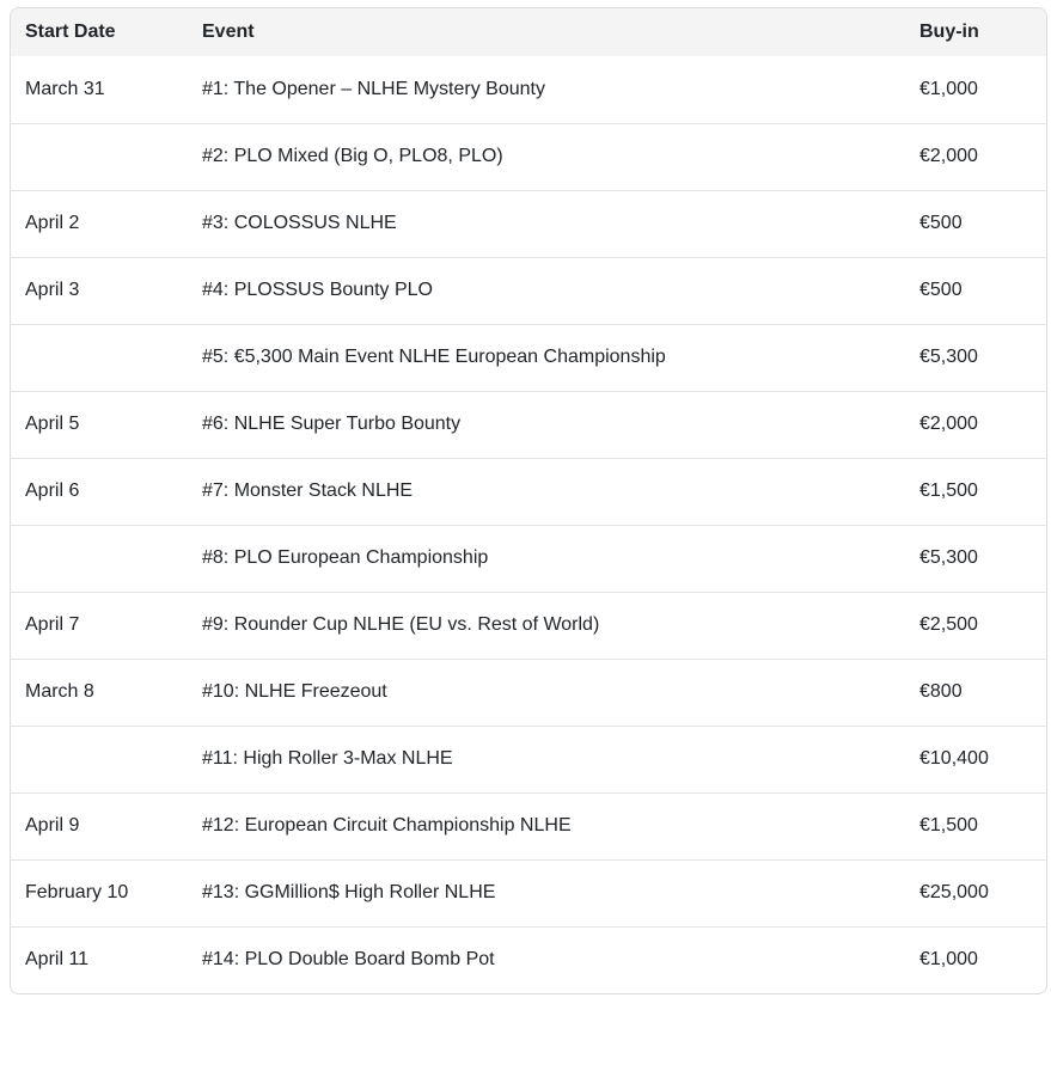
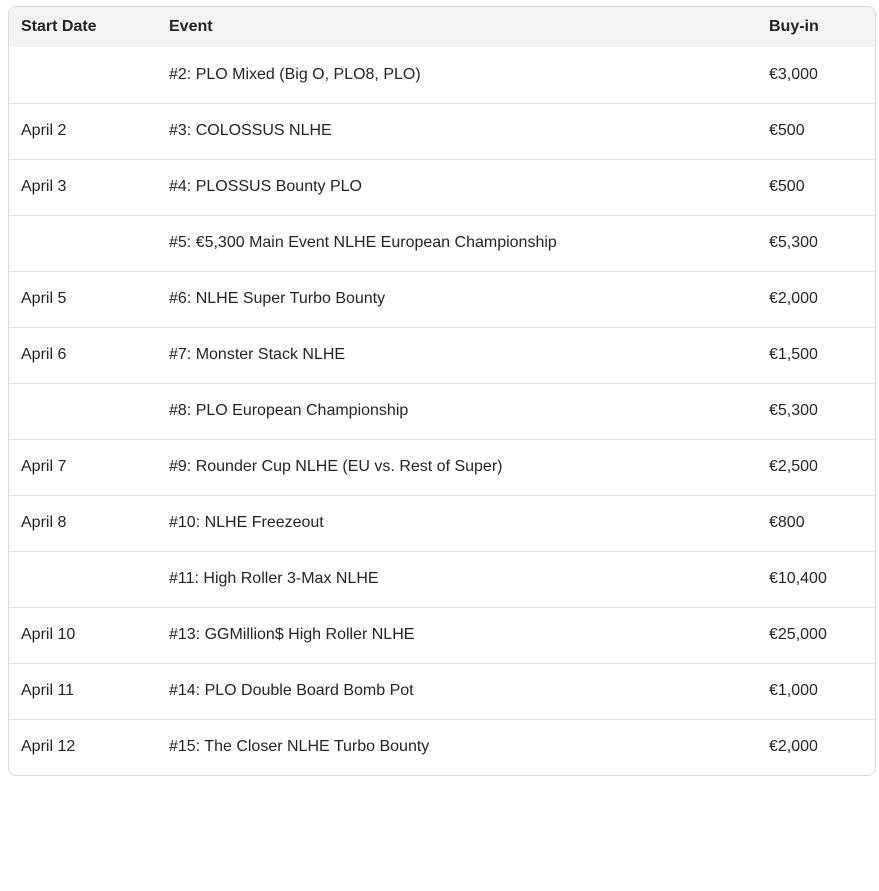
  Start Date	Event	Buy-in
- March 31	#1: The Opener – NLHE Mystery Bounty	€1,000
- 	#2: PLO Mixed (Big O, PLO8, PLO)	€2,000
+ 	#2: PLO Mixed (Big O, PLO8, PLO)	€3,000
  April 2	#3: COLOSSUS NLHE	€500
  April 3	#4: PLOSSUS Bounty PLO	€500
  	#5: €5,300 Main Event NLHE European Championship	€5,300
  April 5	#6: NLHE Super Turbo Bounty	€2,000
  April 6	#7: Monster Stack NLHE	€1,500
  	#8: PLO European Championship	€5,300
- April 7	#9: Rounder Cup NLHE (EU vs. Rest of World)	€2,500
+ April 7	#9: Rounder Cup NLHE (EU vs. Rest of Super)	€2,500
- March 8	#10: NLHE Freezeout	€800
+ April 8	#10: NLHE Freezeout	€800
  	#11: High Roller 3-Max NLHE	€10,400
- April 9	#12: European Circuit Championship NLHE	€1,500
- February 10	#13: GGMillion$ High Roller NLHE	€25,000
+ April 10	#13: GGMillion$ High Roller NLHE	€25,000
  April 11	#14: PLO Double Board Bomb Pot	€1,000
+ April 12	#15: The Closer NLHE Turbo Bounty	€2,000
